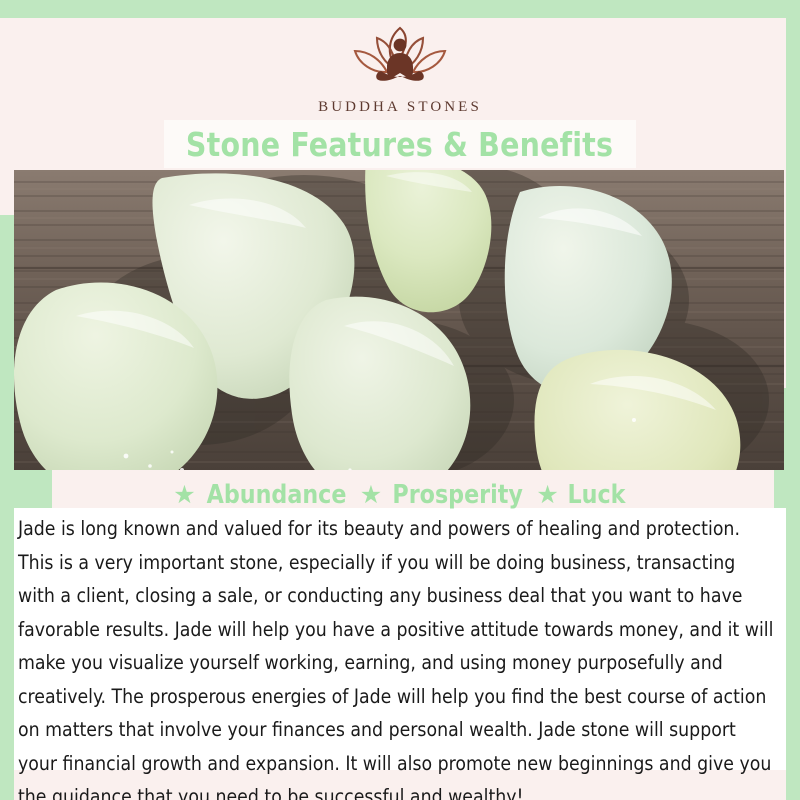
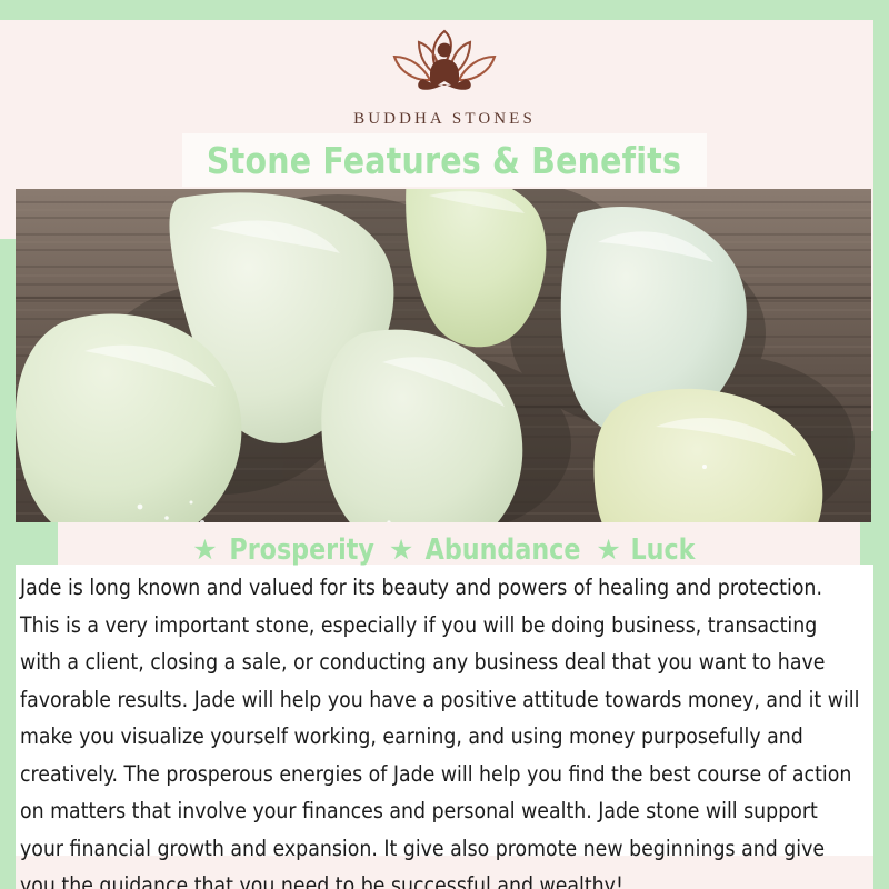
  BUDDHA STONES
  Stone Features & Benefits
  ★
- Abundance
+ Prosperity
  ★
- Prosperity
+ Abundance
  ★
  Luck
- Jade is long known and valued for its beauty and powers of healing and protection. This is a very important stone, especially if you will be doing business, transacting with a client, closing a sale, or conducting any business deal that you want to have favorable results. Jade will help you have a positive attitude towards money, and it will make you visualize yourself working, earning, and using money purposefully and creatively. The prosperous energies of Jade will help you find the best course of action on matters that involve your finances and personal wealth. Jade stone will support your financial growth and expansion. It will also promote new beginnings and give you the guidance that you need to be successful and wealthy!
+ Jade is long known and valued for its beauty and powers of healing and protection. This is a very important stone, especially if you will be doing business, transacting with a client, closing a sale, or conducting any business deal that you want to have favorable results. Jade will help you have a positive attitude towards money, and it will make you visualize yourself working, earning, and using money purposefully and creatively. The prosperous energies of Jade will help you find the best course of action on matters that involve your finances and personal wealth. Jade stone will support your financial growth and expansion. It give also promote new beginnings and give you the guidance that you need to be successful and wealthy!
